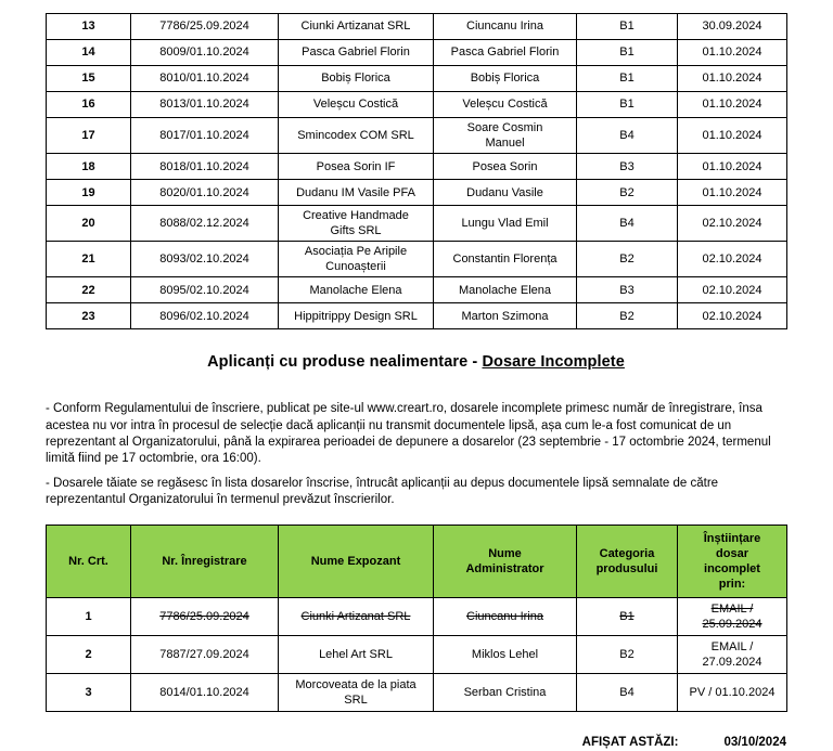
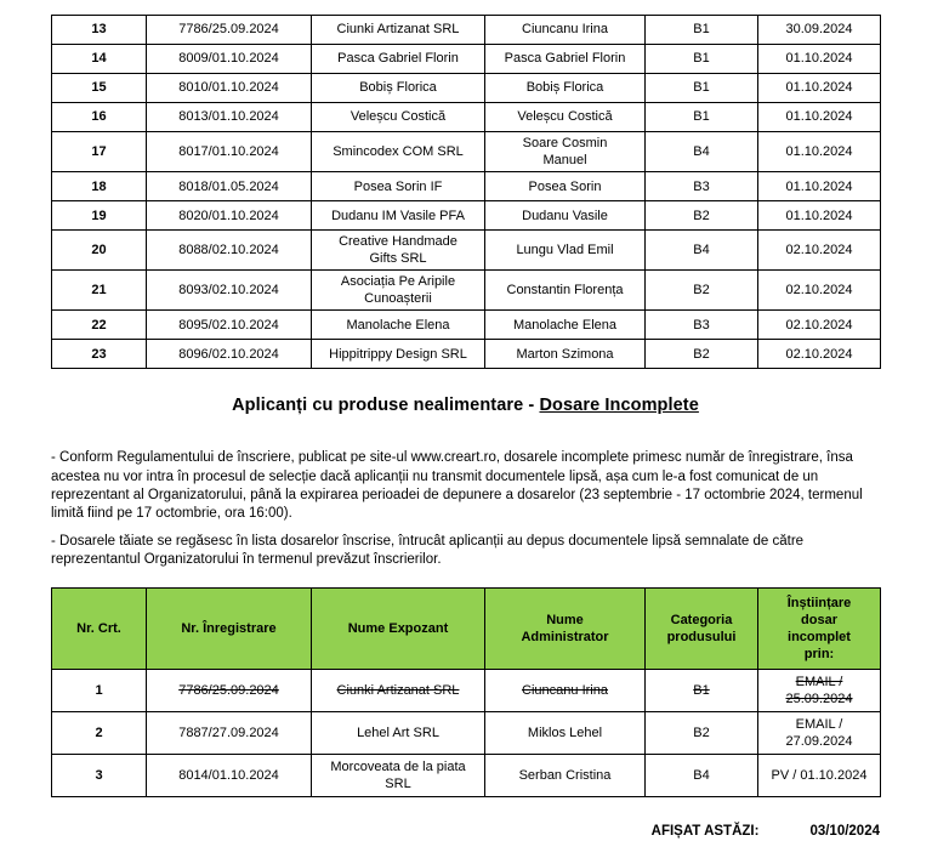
  13	7786/25.09.2024	Ciunki Artizanat SRL	Ciuncanu Irina	B1	30.09.2024
  14	8009/01.10.2024	Pasca Gabriel Florin	Pasca Gabriel Florin	B1	01.10.2024
  15	8010/01.10.2024	Bobiș Florica	Bobiș Florica	B1	01.10.2024
  16	8013/01.10.2024	Veleșcu Costică	Veleșcu Costică	B1	01.10.2024
  17	8017/01.10.2024	Smincodex COM SRL	Soare Cosmin Manuel	B4	01.10.2024
- 18	8018/01.10.2024	Posea Sorin IF	Posea Sorin	B3	01.10.2024
+ 18	8018/01.05.2024	Posea Sorin IF	Posea Sorin	B3	01.10.2024
  19	8020/01.10.2024	Dudanu IM Vasile PFA	Dudanu Vasile	B2	01.10.2024
- 20	8088/02.12.2024	Creative Handmade Gifts SRL	Lungu Vlad Emil	B4	02.10.2024
+ 20	8088/02.10.2024	Creative Handmade Gifts SRL	Lungu Vlad Emil	B4	02.10.2024
  21	8093/02.10.2024	Asociația Pe Aripile Cunoașterii	Constantin Florența	B2	02.10.2024
  22	8095/02.10.2024	Manolache Elena	Manolache Elena	B3	02.10.2024
  23	8096/02.10.2024	Hippitrippy Design SRL	Marton Szimona	B2	02.10.2024
  Aplicanți cu produse nealimentare - Dosare Incomplete
  - Conform Regulamentului de înscriere, publicat pe site-ul www.creart.ro, dosarele incomplete primesc număr de înregistrare, însa acestea nu vor intra în procesul de selecție dacă aplicanții nu transmit documentele lipsă, așa cum le-a fost comunicat de un reprezentant al Organizatorului, până la expirarea perioadei de depunere a dosarelor (23 septembrie - 17 octombrie 2024, termenul limită fiind pe 17 octombrie, ora 16:00).
  - Dosarele tăiate se regăsesc în lista dosarelor înscrise, întrucât aplicanții au depus documentele lipsă semnalate de către reprezentantul Organizatorului în termenul prevăzut înscrierilor.
  Nr. Crt.	Nr. Înregistrare	Nume Expozant	Nume Administrator	Categoria produsului	Înștiințare dosar incomplet prin:
  1	7786/25.09.2024	Ciunki Artizanat SRL	Ciuncanu Irina	B1	EMAIL / 25.09.2024
  2	7887/27.09.2024	Lehel Art SRL	Miklos Lehel	B2	EMAIL / 27.09.2024
  3	8014/01.10.2024	Morcoveata de la piata SRL	Serban Cristina	B4	PV / 01.10.2024
  AFIȘAT ASTĂZI:
  03/10/2024
